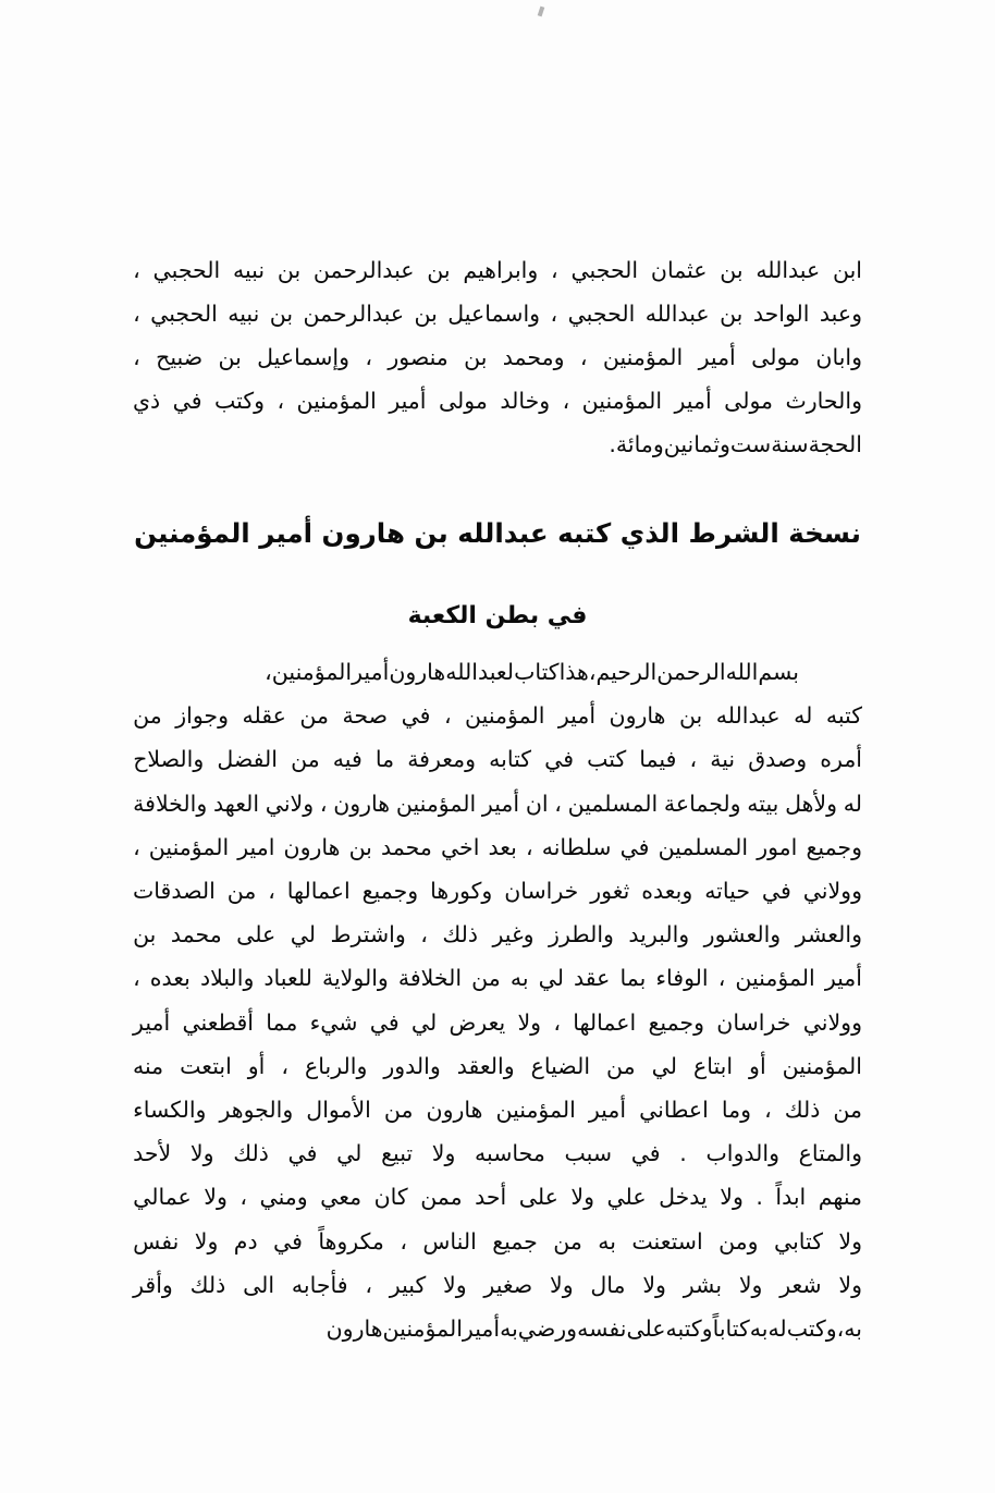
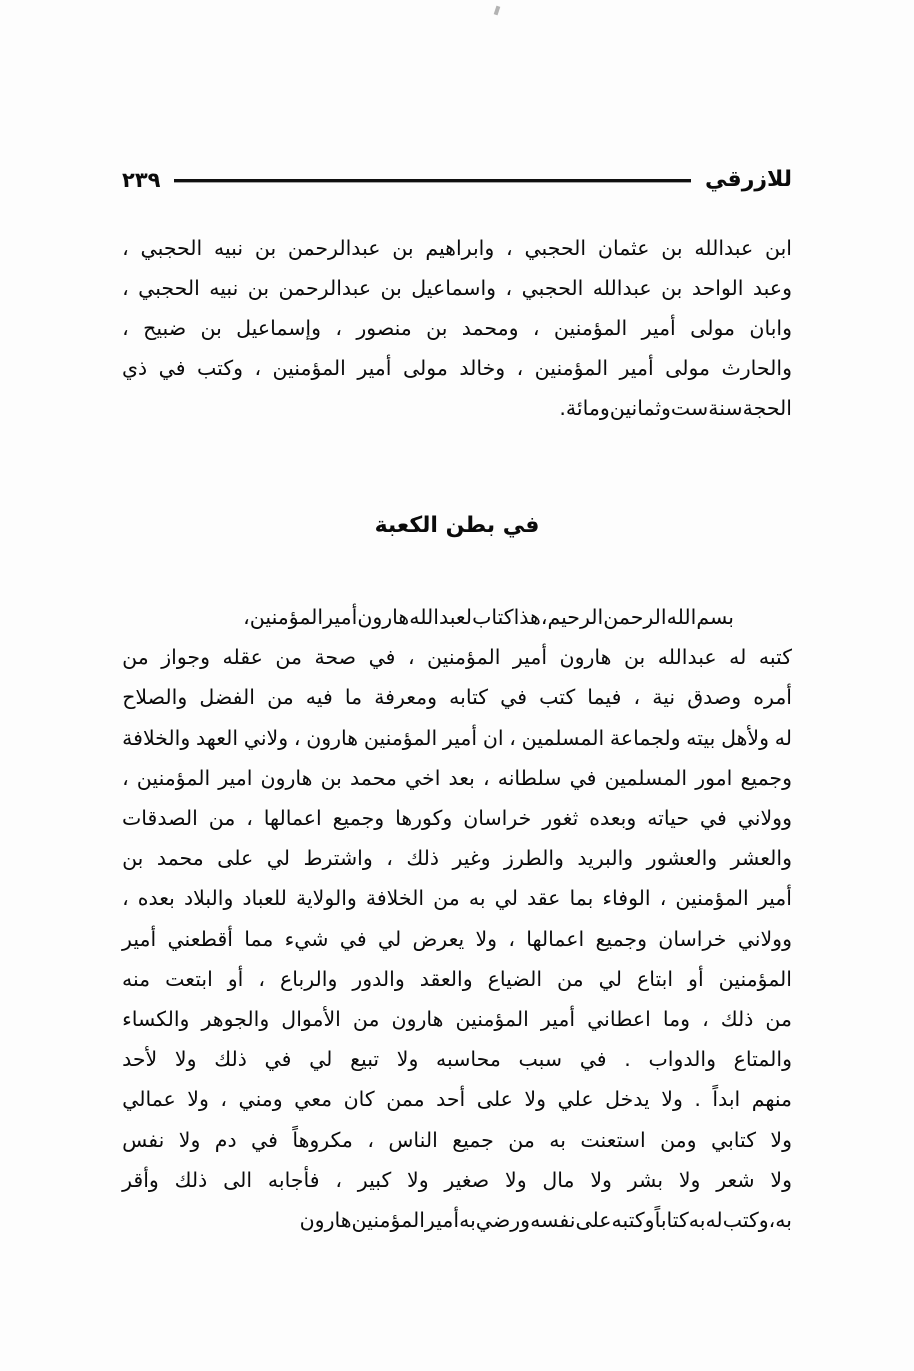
+ للازرقي
+ ٢٣٩
  ابن
  عبدالله
  بن
  عثمان
  الحجبي
  ،
  وابراهيم
  بن
  عبدالرحمن
  بن
  نبيه
  الحجبي
  ،
  وعبد
  الواحد
  بن
  عبدالله
  الحجبي
  ،
  واسماعيل
  بن
  عبدالرحمن
  بن
  نبيه
  الحجبي
  ،
  وابان
  مولى
  أمير
  المؤمنين
  ،
  ومحمد
  بن
  منصور
  ،
  وإسماعيل
  بن
  ضبيح
  ،
  والحارث
  مولى
  أمير
  المؤمنين
  ،
  وخالد
  مولى
  أمير
  المؤمنين
  ،
  وكتب
  في
  ذي
  الحجة
  سنة
  ست
  وثمانين
  ومائة
  .
- نسخة الشرط الذي كتبه عبدالله بن هارون أمير المؤمنين
  في بطن الكعبة
  بسم
  الله
  الرحمن
  الرحيم
  ،
  هذا
  كتاب
  لعبد
  الله
  هارون
  أمير
  المؤمنين
  ،
  كتبه
  له
  عبدالله
  بن
  هارون
  أمير
  المؤمنين
  ،
  في
  صحة
  من
  عقله
  وجواز
  من
  أمره
  وصدق
  نية
  ،
  فيما
  كتب
  في
  كتابه
  ومعرفة
  ما
  فيه
  من
  الفضل
  والصلاح
  له
  ولأهل
  بيته
  ولجماعة
  المسلمين
  ،
  ان
  أمير
  المؤمنين
  هارون
  ،
  ولاني
  العهد
  والخلافة
  وجميع
  امور
  المسلمين
  في
  سلطانه
  ،
  بعد
  اخي
  محمد
  بن
  هارون
  امير
  المؤمنين
  ،
  وولاني
  في
  حياته
  وبعده
  ثغور
  خراسان
  وكورها
  وجميع
  اعمالها
  ،
  من
  الصدقات
  والعشر
  والعشور
  والبريد
  والطرز
  وغير
  ذلك
  ،
  واشترط
  لي
  على
  محمد
  بن
  أمير
  المؤمنين
  ،
  الوفاء
  بما
  عقد
  لي
  به
  من
  الخلافة
  والولاية
  للعباد
  والبلاد
  بعده
  ،
  وولاني
  خراسان
  وجميع
  اعمالها
  ،
  ولا
  يعرض
  لي
  في
  شيء
  مما
  أقطعني
  أمير
  المؤمنين
  أو
  ابتاع
  لي
  من
  الضياع
  والعقد
  والدور
  والرباع
  ،
  أو
  ابتعت
  منه
  من
  ذلك
  ،
  وما
  اعطاني
  أمير
  المؤمنين
  هارون
  من
  الأموال
  والجوهر
  والكساء
  والمتاع
  والدواب
  .
  في
  سبب
  محاسبه
  ولا
  تبيع
  لي
  في
  ذلك
  ولا
  لأحد
  منهم
  ابداً
  .
  ولا
  يدخل
  علي
  ولا
  على
  أحد
  ممن
  كان
  معي
  ومني
  ،
  ولا
  عمالي
  ولا
  كتابي
  ومن
  استعنت
  به
  من
  جميع
  الناس
  ،
  مكروهاً
  في
  دم
  ولا
  نفس
  ولا
  شعر
  ولا
  بشر
  ولا
  مال
  ولا
  صغير
  ولا
  كبير
  ،
  فأجابه
  الى
  ذلك
  وأقر
  به
  ،
  وكتب
  له
  به
  كتاباً
  وكتبه
  على
  نفسه
  ورضي
  به
  أمير
  المؤمنين
  هارون
